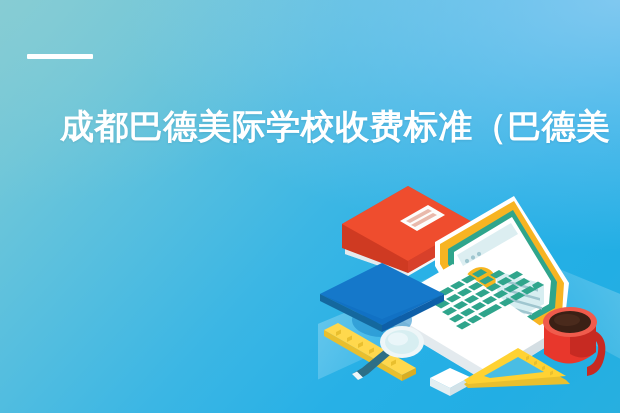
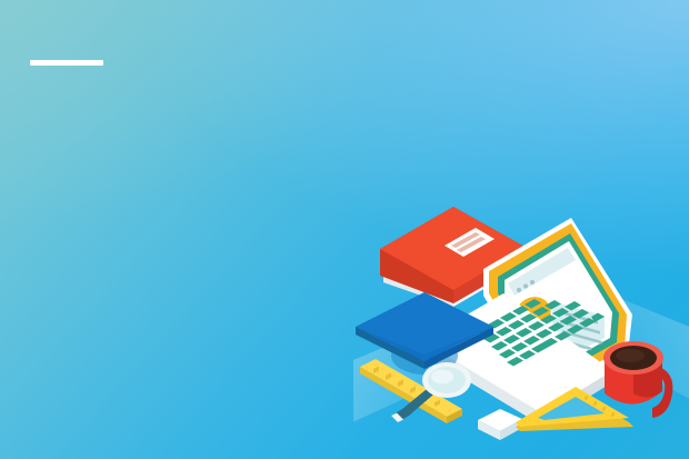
- 成都巴德美际学校收费标准（巴德美
